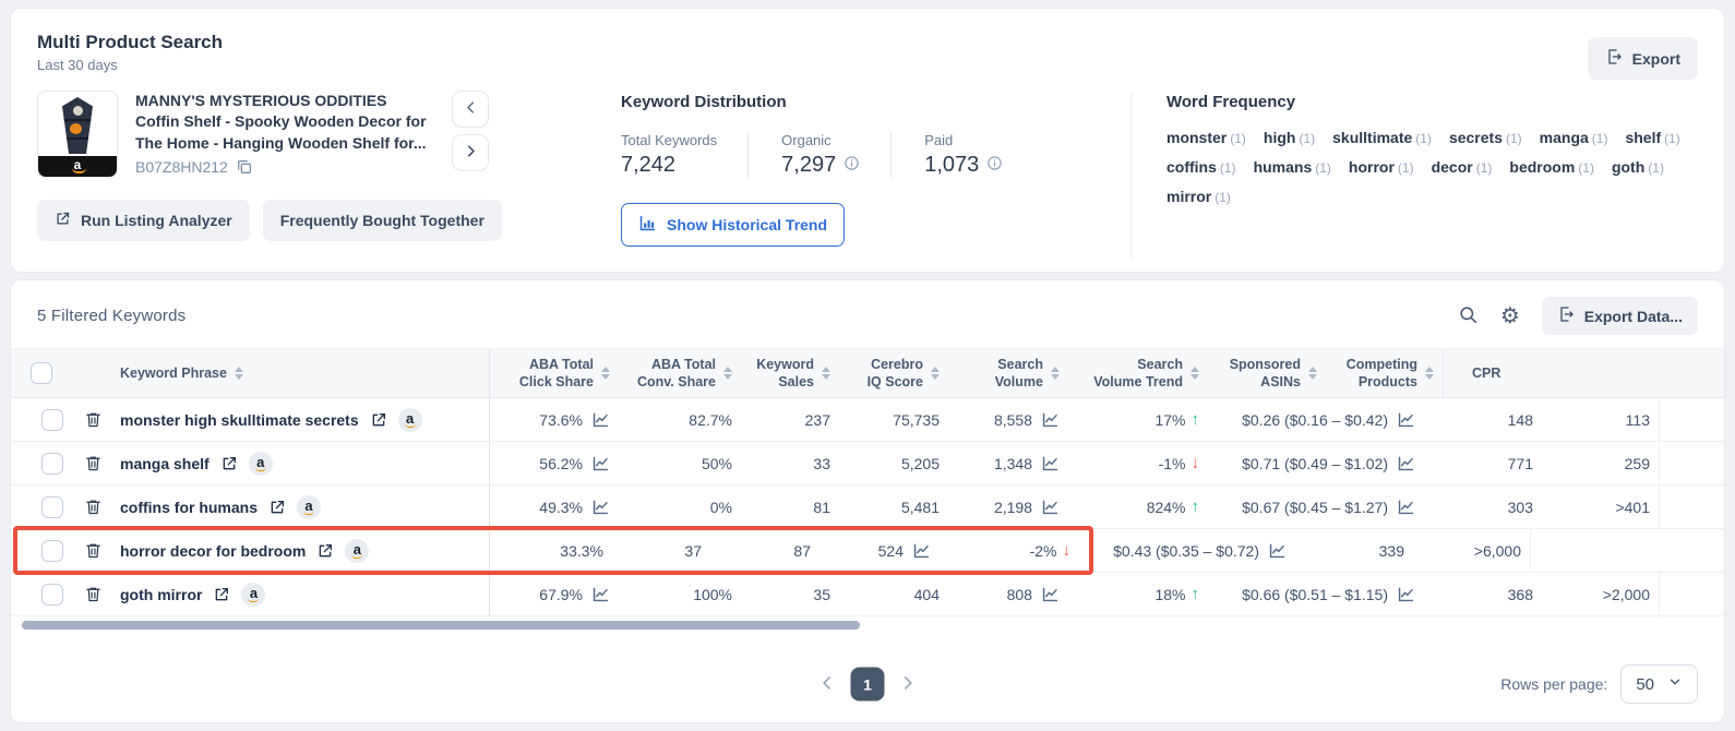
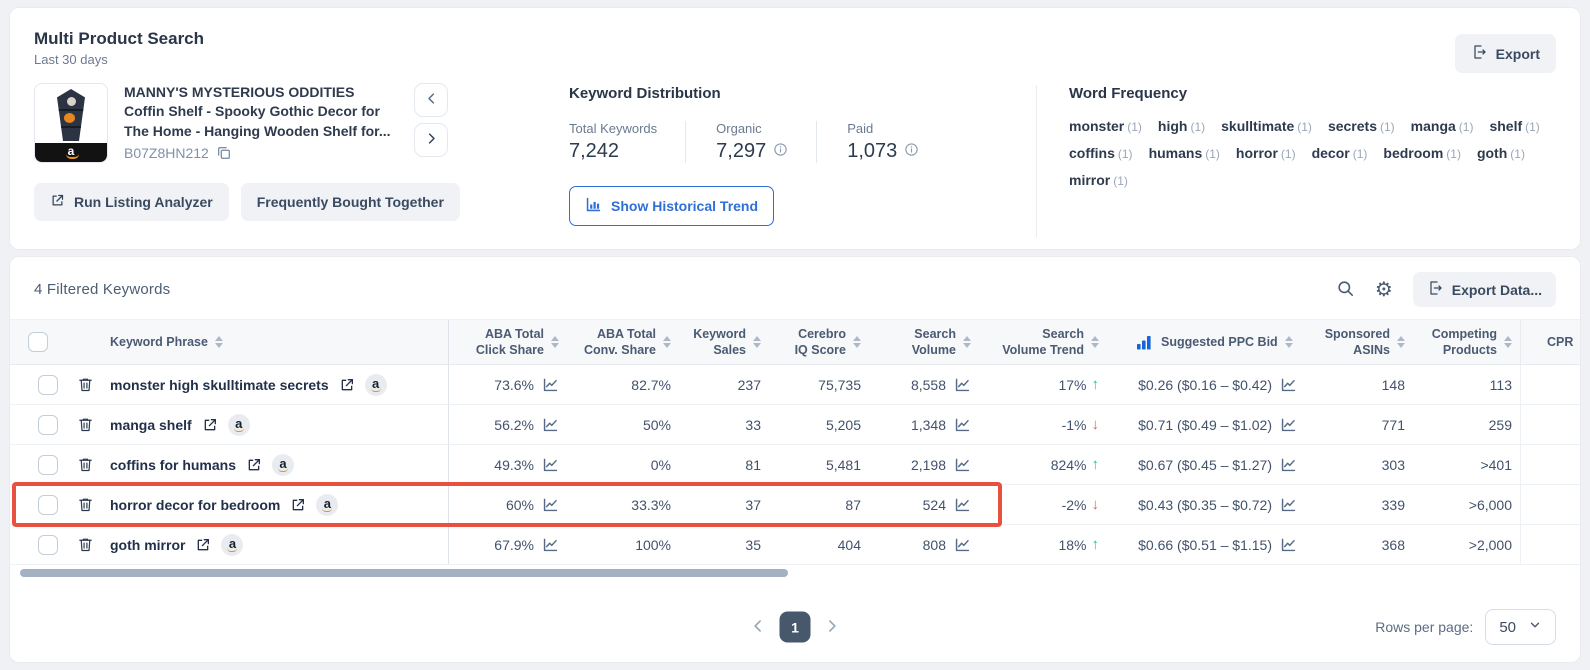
  Multi Product Search
  Last 30 days
  a
  MANNY'S MYSTERIOUS ODDITIES
- Coffin Shelf - Spooky Wooden Decor for
+ Coffin Shelf - Spooky Gothic Decor for
  The Home - Hanging Wooden Shelf for...
  B07Z8HN212
  Run Listing Analyzer
  Frequently Bought Together
  Keyword Distribution
  Total Keywords
  7,242
  Organic
  7,297
  Paid
  1,073
  Show Historical Trend
  Word Frequency
  monster (1)
  high (1)
  skulltimate (1)
  secrets (1)
  manga (1)
  shelf (1)
  coffins (1)
  humans (1)
  horror (1)
  decor (1)
  bedroom (1)
  goth (1)
  mirror (1)
  Export
- 5 Filtered Keywords
+ 4 Filtered Keywords
  ⚙
  Export Data...
  Keyword Phrase
  ABA Total
  Click Share
  ABA Total
  Conv. Share
  Keyword
  Sales
  Cerebro
  IQ Score
  Search
  Volume
  Search
  Volume Trend
+ Suggested PPC Bid
  Sponsored
  ASINs
  Competing
  Products
  CPR
  monster high skulltimate secrets
  a
  73.6%
  82.7%
  237
  75,735
  8,558
  17%
  ↑
  $0.26 ($0.16 – $0.42)
  148
  113
  manga shelf
  a
  56.2%
  50%
  33
  5,205
  1,348
  -1%
  ↓
  $0.71 ($0.49 – $1.02)
  771
  259
  coffins for humans
  a
  49.3%
  0%
  81
  5,481
  2,198
  824%
  ↑
  $0.67 ($0.45 – $1.27)
  303
  >401
  horror decor for bedroom
  a
+ 60%
  33.3%
  37
  87
  524
  -2%
  ↓
  $0.43 ($0.35 – $0.72)
  339
  >6,000
  goth mirror
  a
  67.9%
  100%
  35
  404
  808
  18%
  ↑
  $0.66 ($0.51 – $1.15)
  368
  >2,000
  1
  Rows per page:
  50
